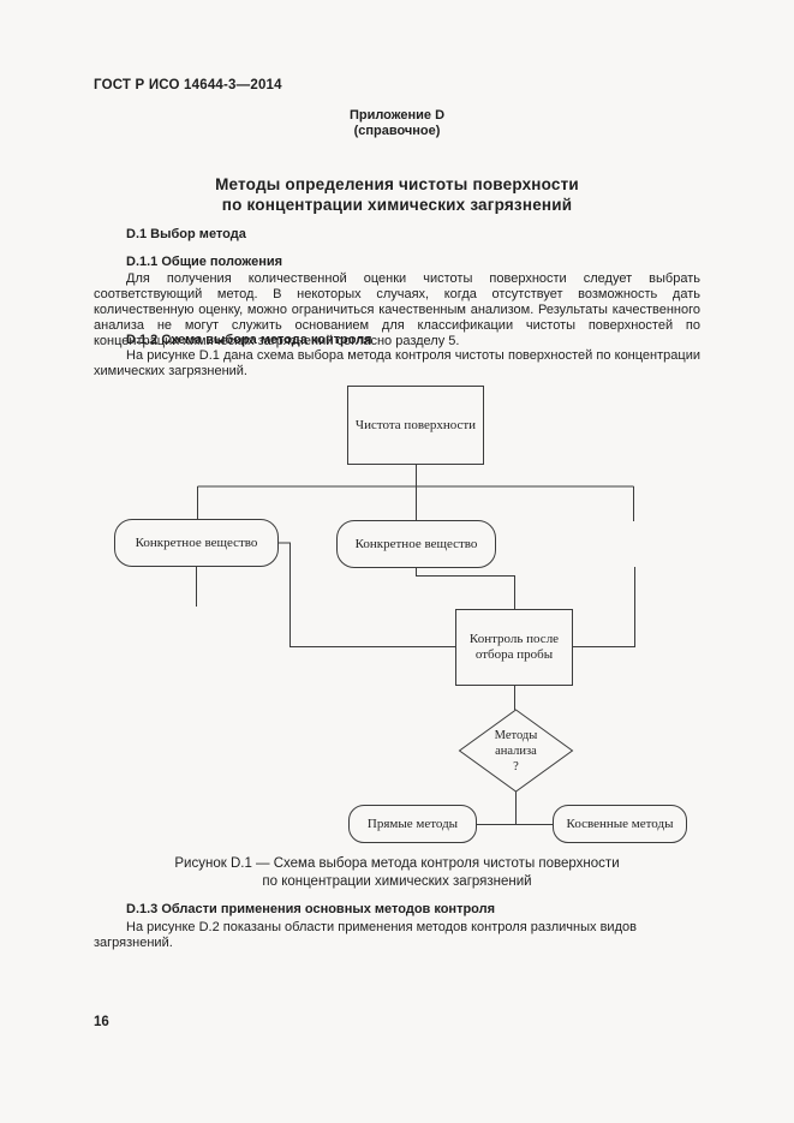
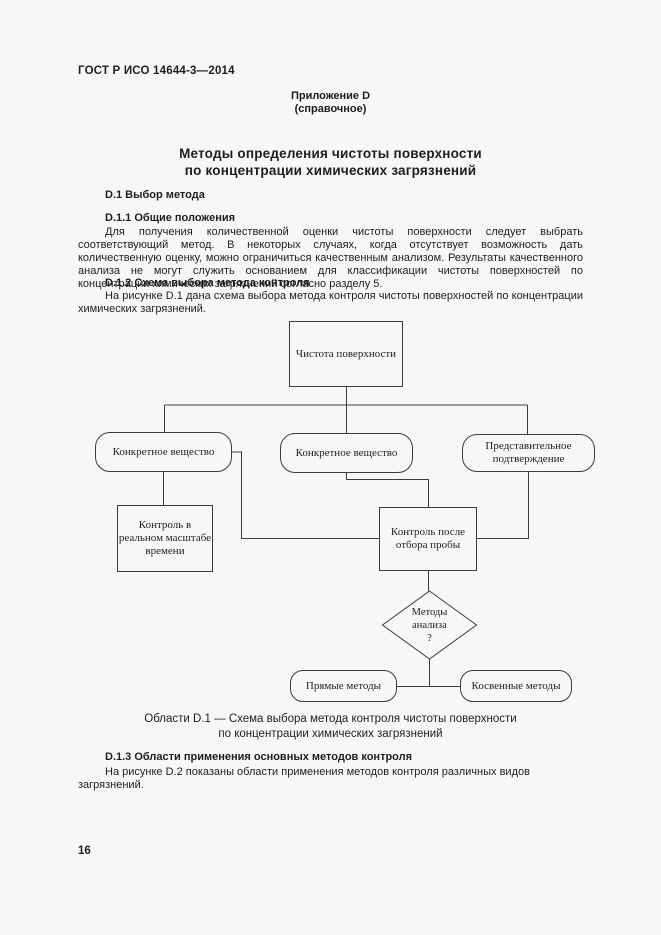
  ГОСТ Р ИСО 14644-3—2014
  Приложение D
  (справочное)
  Методы определения чистоты поверхности
  по концентрации химических загрязнений
  D.1 Выбор метода
  D.1.1 Общие положения
  Для получения количественной оценки чистоты поверхности следует выбрать соответствующий метод. В некоторых случаях, когда отсутствует возможность дать количественную оценку, можно ограничиться качественным анализом. Результаты качественного анализа не могут служить основанием для классификации чистоты поверхностей по концентрации химических загрязнений согласно разделу 5.
  D.1.2 Схема выбора метода контроля
  На рисунке D.1 дана схема выбора метода контроля чистоты поверхностей по концентрации химических загрязнений.
  Чистота поверхности
  Конкретное вещество
  Конкретное вещество
+ Представительное подтверждение
+ Контроль в реальном масштабе времени
  Контроль после отбора пробы
  Методы
  анализа
  ?
  Прямые методы
  Косвенные методы
- Рисунок D.1 — Схема выбора метода контроля чистоты поверхности
+ Области D.1 — Схема выбора метода контроля чистоты поверхности
  по концентрации химических загрязнений
  D.1.3 Области применения основных методов контроля
  На рисунке D.2 показаны области применения методов контроля различных видов загрязнений.
  16
